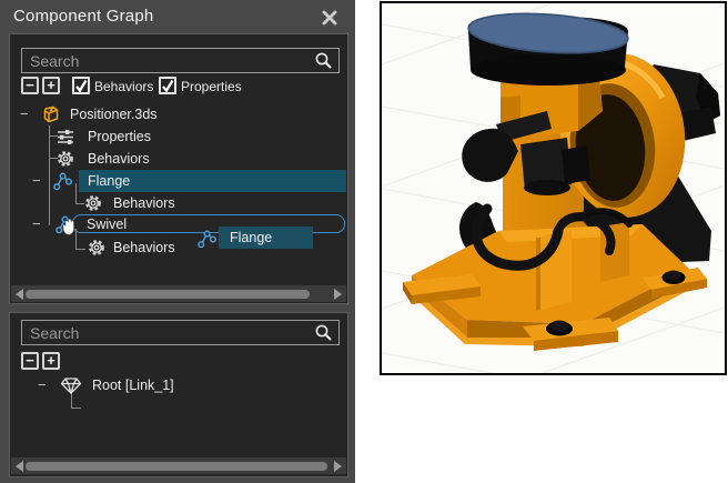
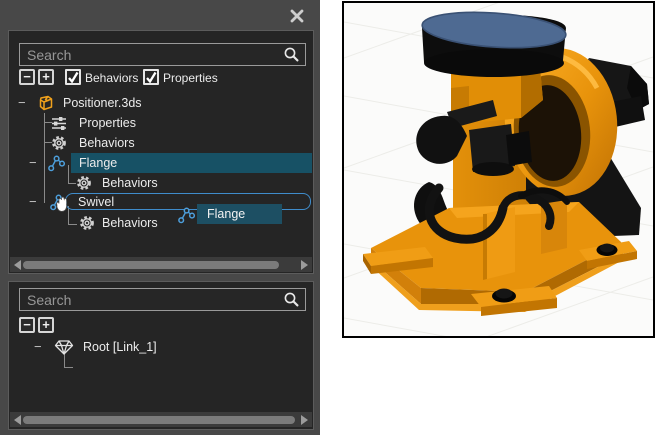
- Component Graph
  Search
  −
  +
  Behaviors
  Properties
  −
  Positioner.3ds
  Properties
  Behaviors
  −
  Flange
  Behaviors
  −
  Swivel
  Behaviors
  Flange
  Search
  −
  +
  −
  Root [Link_1]
